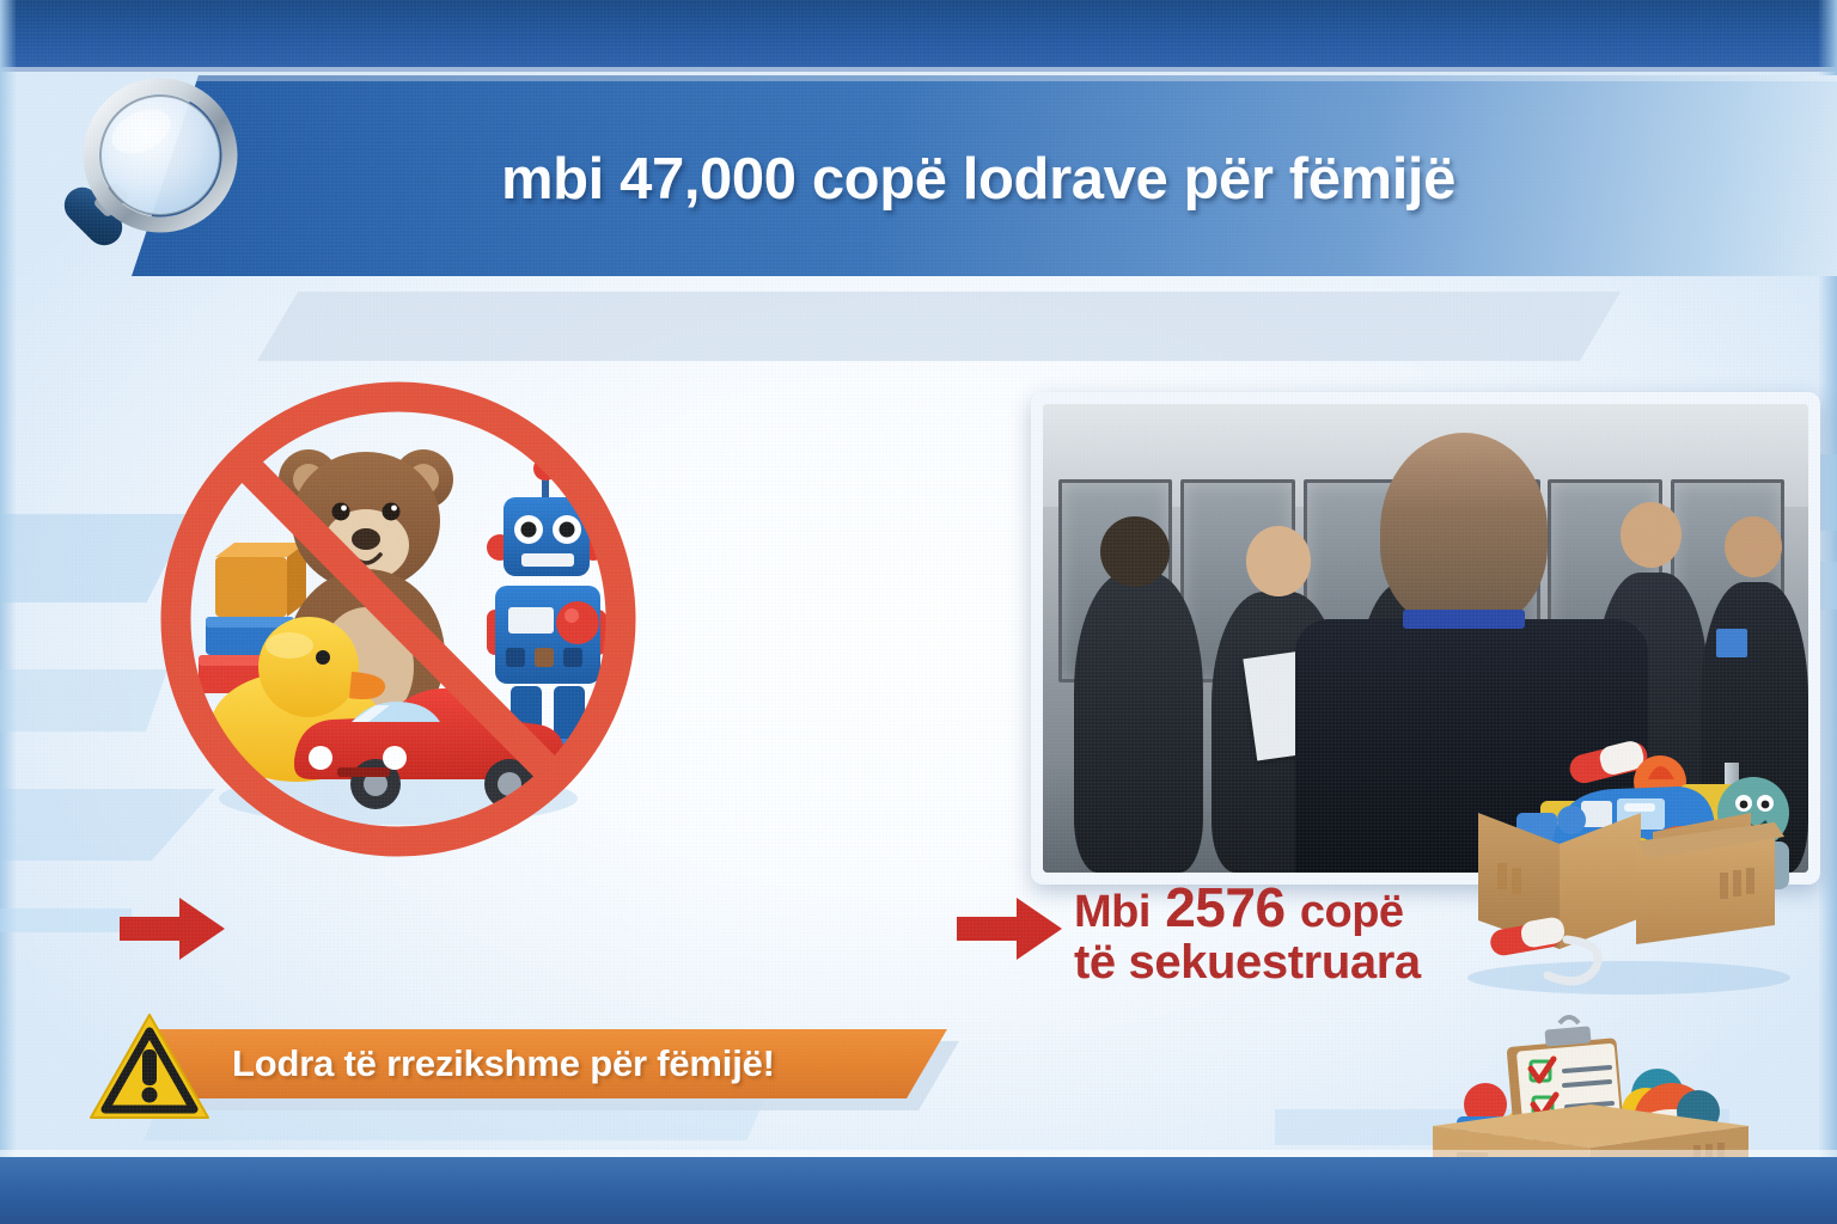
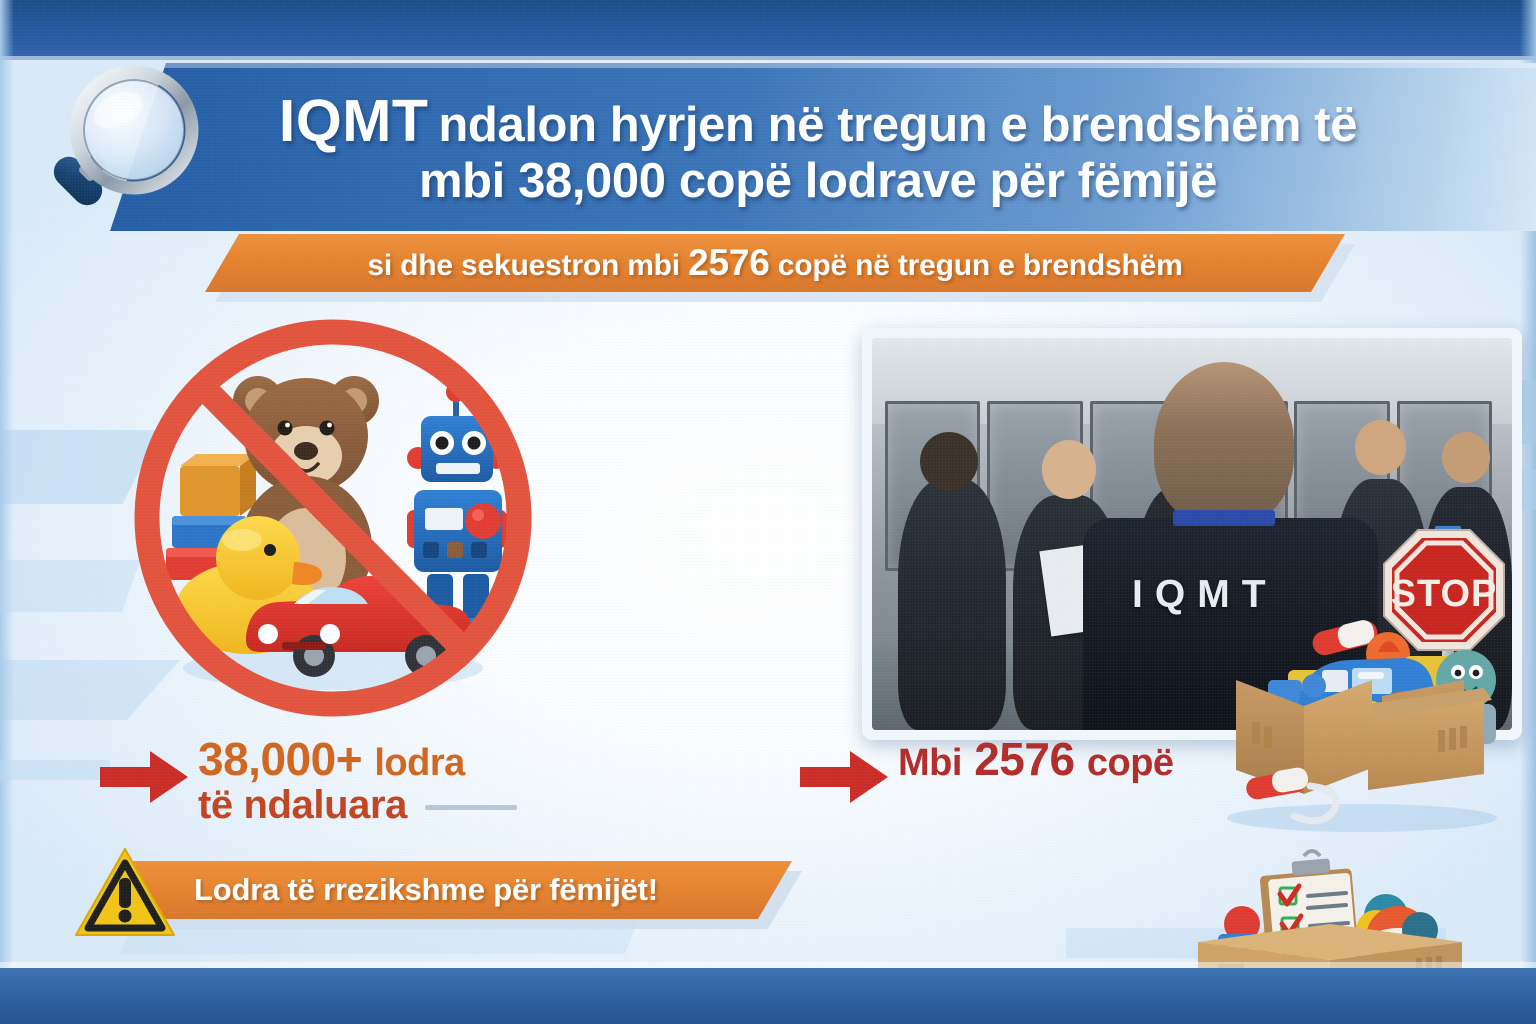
+ IQMT ndalon hyrjen në tregun e brendshëm të
- mbi 47,000 copë lodrave për fëmijë
+ mbi 38,000 copë lodrave për fëmijë
+ si dhe sekuestron mbi 2576 copë në tregun e brendshëm
+ IQMT
+ STOP
+ 38,000+ lodra
+ të ndaluara
  Mbi 2576 copë
- të sekuestruara
- Lodra të rrezikshme për fëmijë!
+ Lodra të rrezikshme për fëmijët!
